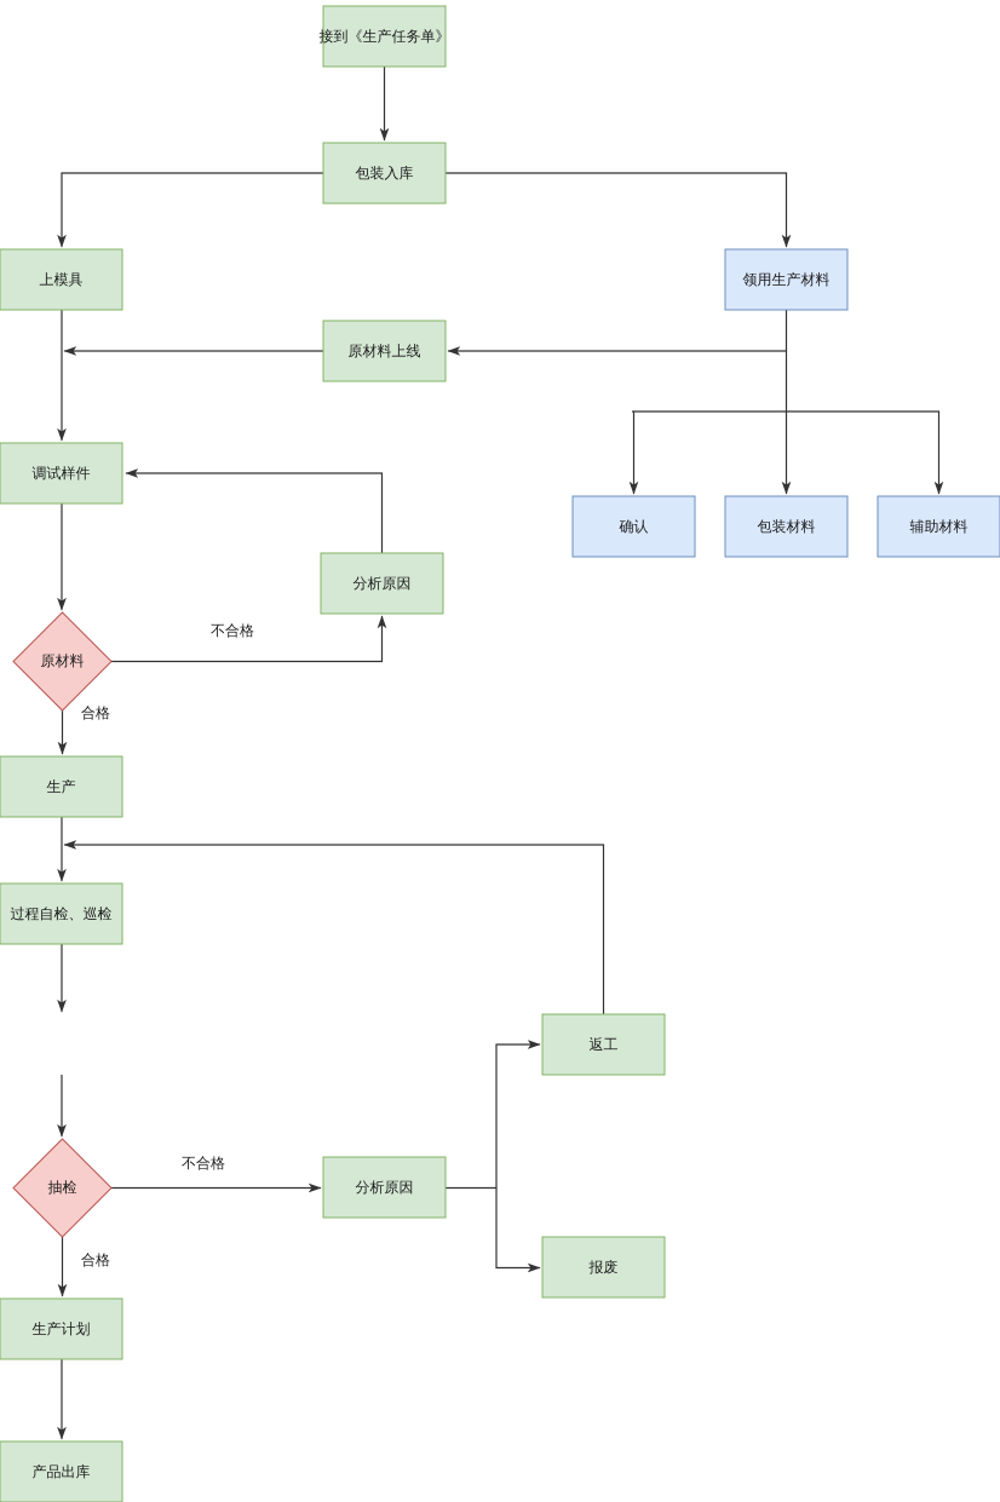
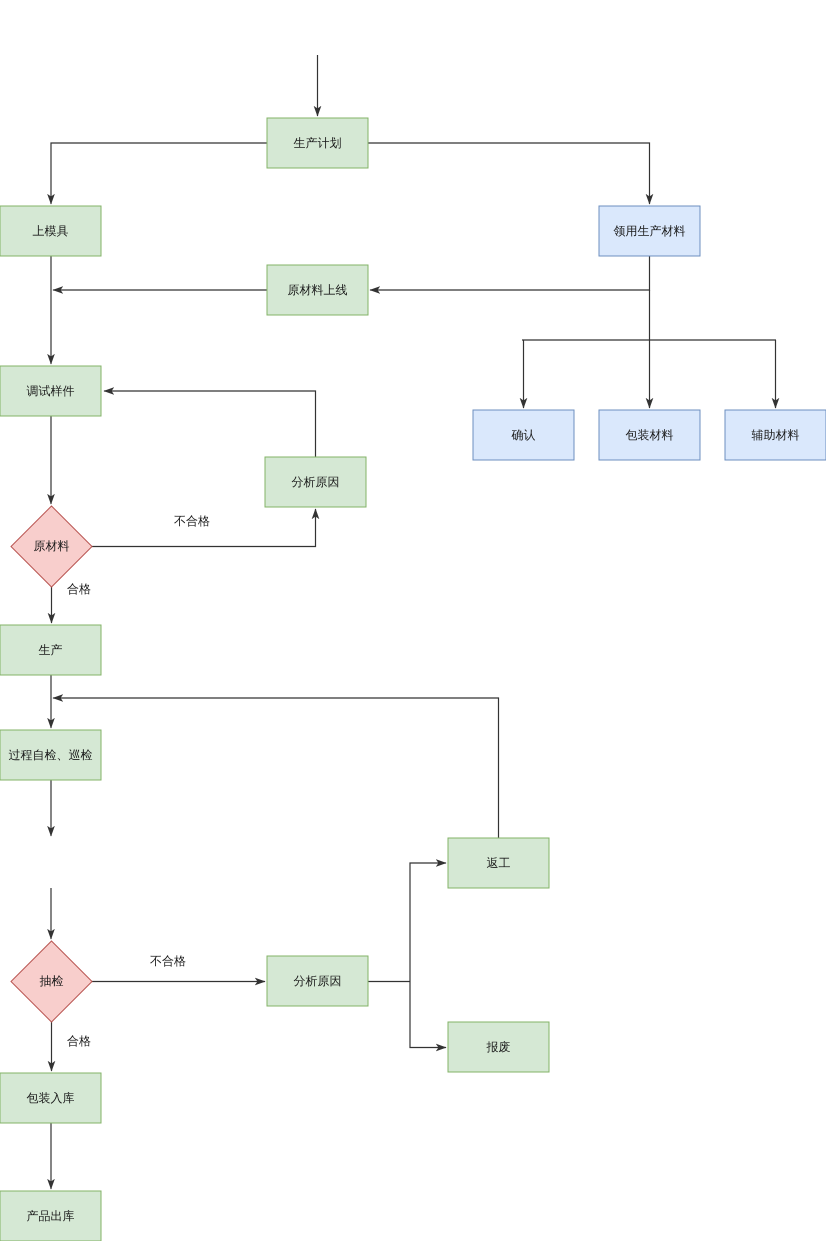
- 接到《生产任务单》
- 包装入库
+ 生产计划
  上模具
  领用生产材料
  原材料上线
  确认
  包装材料
  辅助材料
  调试样件
  分析原因
  原材料
  生产
  过程自检、巡检
  返工
  抽检
  分析原因
  报废
- 生产计划
+ 包装入库
  产品出库
  不合格
  合格
  不合格
  合格
